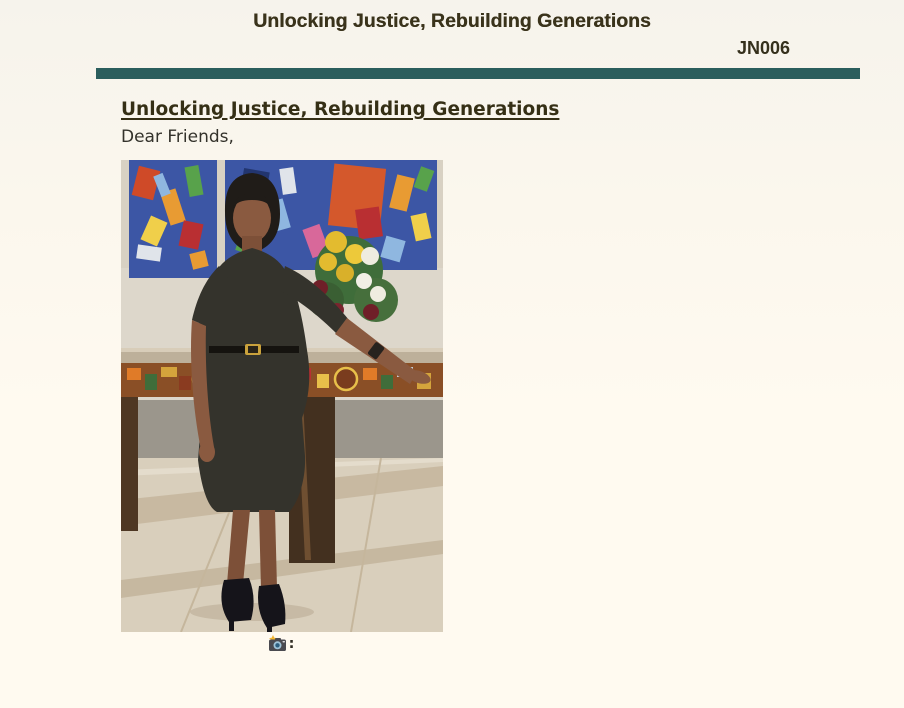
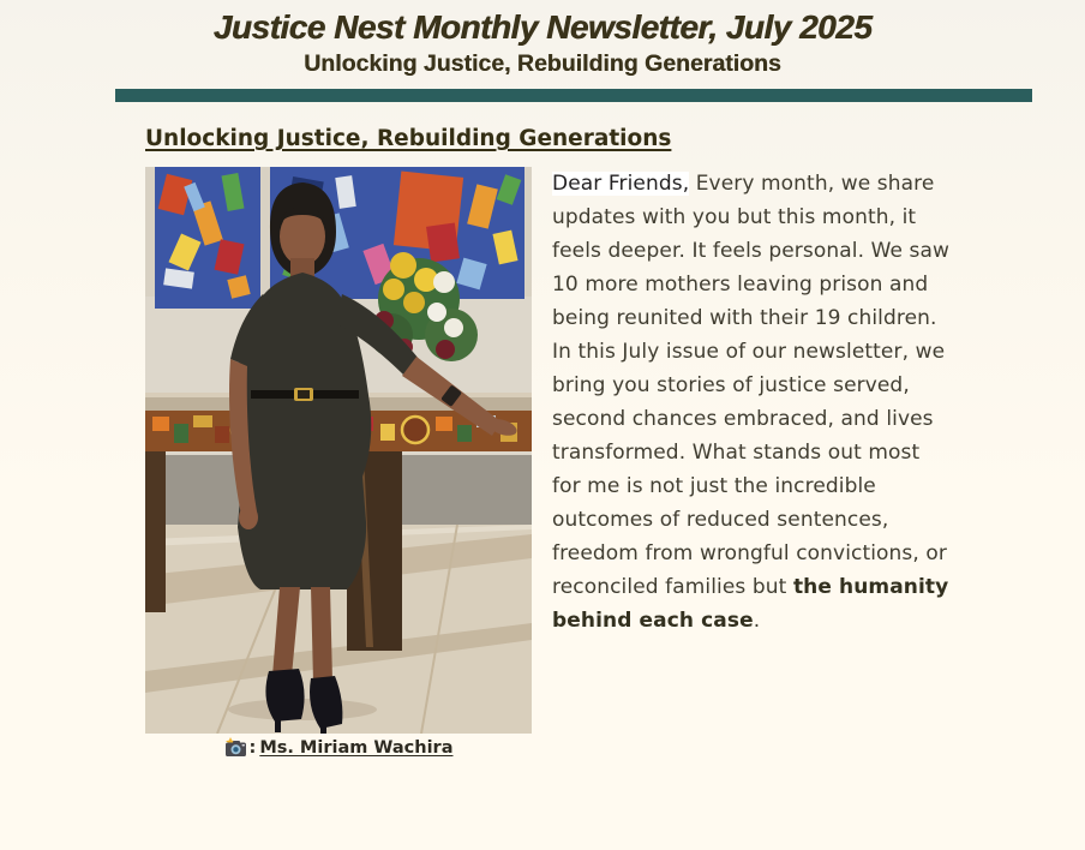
+ Justice Nest Monthly Newsletter, July 2025
  Unlocking Justice, Rebuilding Generations
- JN006
  Unlocking Justice, Rebuilding Generations
- Dear Friends,
  :
+ Ms. Miriam Wachira
+ Dear Friends, Every month, we share updates with you but this month, it feels deeper. It feels personal. We saw 10 more mothers leaving prison and being reunited with their 19 children. In this July issue of our newsletter, we bring you stories of justice served, second chances embraced, and lives transformed. What stands out most for me is not just the incredible outcomes of reduced sentences, freedom from wrongful convictions, or reconciled families but the humanity behind each case.
